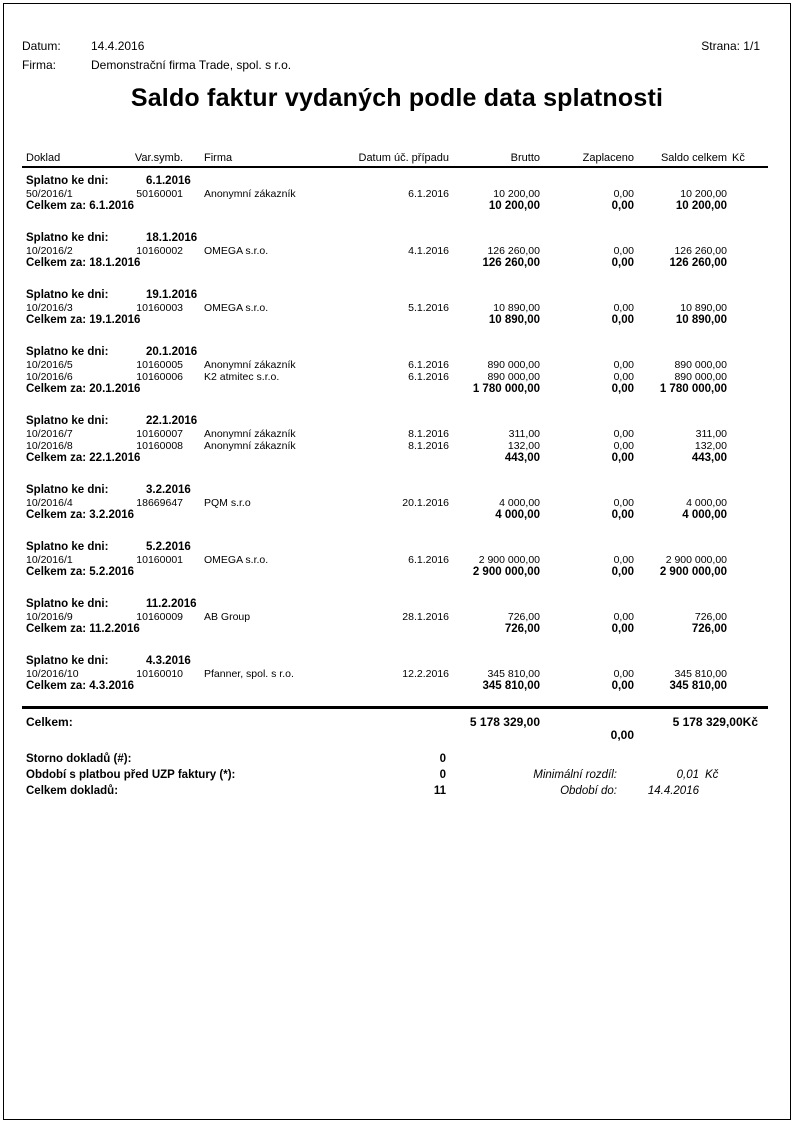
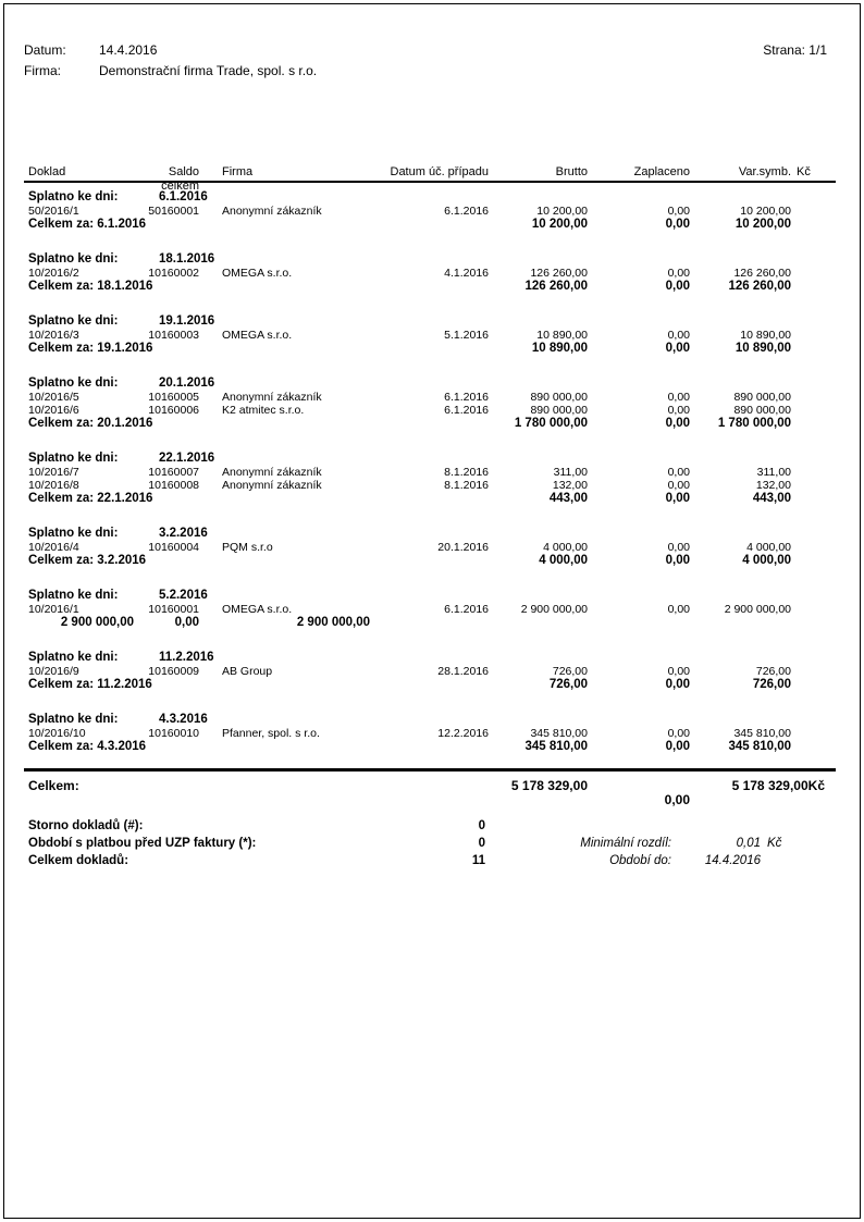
  Datum: 14.4.2016
  Firma: Demonstrační firma Trade, spol. s r.o.
  Strana: 1/1
- Saldo faktur vydaných podle data splatnosti
  Doklad
- Var.symb.
+ Saldo celkem
  Firma
  Datum úč. případu
  Brutto
  Zaplaceno
- Saldo celkem
+ Var.symb.
  Kč
  Splatno ke dni: 6.1.2016
  50/2016/1
  50160001
  Anonymní zákazník
  6.1.2016
  10 200,00
  0,00
  10 200,00
  Celkem za: 6.1.2016
  10 200,00
  0,00
  10 200,00
  Splatno ke dni: 18.1.2016
  10/2016/2
  10160002
  OMEGA s.r.o.
  4.1.2016
  126 260,00
  0,00
  126 260,00
  Celkem za: 18.1.2016
  126 260,00
  0,00
  126 260,00
  Splatno ke dni: 19.1.2016
  10/2016/3
  10160003
  OMEGA s.r.o.
  5.1.2016
  10 890,00
  0,00
  10 890,00
  Celkem za: 19.1.2016
  10 890,00
  0,00
  10 890,00
  Splatno ke dni: 20.1.2016
  10/2016/5
  10160005
  Anonymní zákazník
  6.1.2016
  890 000,00
  0,00
  890 000,00
  10/2016/6
  10160006
  K2 atmitec s.r.o.
  6.1.2016
  890 000,00
  0,00
  890 000,00
  Celkem za: 20.1.2016
  1 780 000,00
  0,00
  1 780 000,00
  Splatno ke dni: 22.1.2016
  10/2016/7
  10160007
  Anonymní zákazník
  8.1.2016
  311,00
  0,00
  311,00
  10/2016/8
  10160008
  Anonymní zákazník
  8.1.2016
  132,00
  0,00
  132,00
  Celkem za: 22.1.2016
  443,00
  0,00
  443,00
  Splatno ke dni: 3.2.2016
  10/2016/4
- 18669647
+ 10160004
  PQM s.r.o
  20.1.2016
  4 000,00
  0,00
  4 000,00
  Celkem za: 3.2.2016
  4 000,00
  0,00
  4 000,00
  Splatno ke dni: 5.2.2016
  10/2016/1
  10160001
  OMEGA s.r.o.
  6.1.2016
  2 900 000,00
  0,00
  2 900 000,00
- Celkem za: 5.2.2016
  2 900 000,00
  0,00
  2 900 000,00
  Splatno ke dni: 11.2.2016
  10/2016/9
  10160009
  AB Group
  28.1.2016
  726,00
  0,00
  726,00
  Celkem za: 11.2.2016
  726,00
  0,00
  726,00
  Splatno ke dni: 4.3.2016
  10/2016/10
  10160010
  Pfanner, spol. s r.o.
  12.2.2016
  345 810,00
  0,00
  345 810,00
  Celkem za: 4.3.2016
  345 810,00
  0,00
  345 810,00
  Celkem:
  5 178 329,00
  5 178 329,00Kč
  0,00
  Storno dokladů (#):
  0
  Období s platbou před UZP faktury (*):
  0
  Minimální rozdíl:
  0,01
  Kč
  Celkem dokladů:
  11
  Období do:
  14.4.2016
